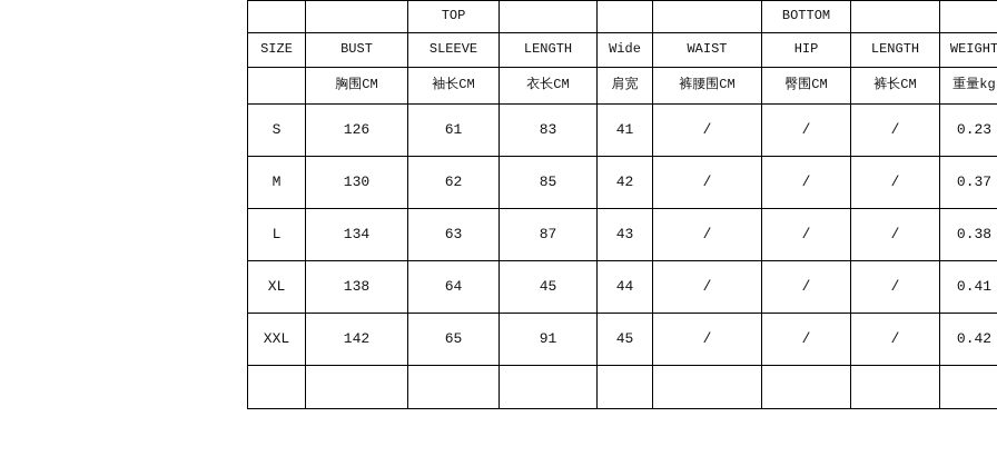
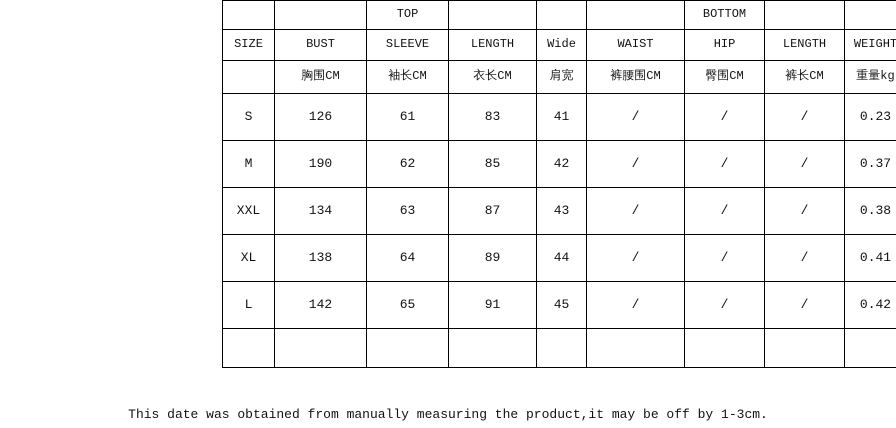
  		TOP				BOTTOM
  SIZE	BUST	SLEEVE	LENGTH	Wide	WAIST	HIP	LENGTH	WEIGHT
  	胸围CM	袖长CM	衣长CM	肩宽	裤腰围CM	臀围CM	裤长CM	重量kg
  S	126	61	83	41	/	/	/	0.23
- M	130	62	85	42	/	/	/	0.37
+ M	190	62	85	42	/	/	/	0.37
- L	134	63	87	43	/	/	/	0.38
+ XXL	134	63	87	43	/	/	/	0.38
- XL	138	64	45	44	/	/	/	0.41
+ XL	138	64	89	44	/	/	/	0.41
- XXL	142	65	91	45	/	/	/	0.42
+ L	142	65	91	45	/	/	/	0.42
+ This date was obtained from manually measuring the product,it may be off by 1-3cm.
